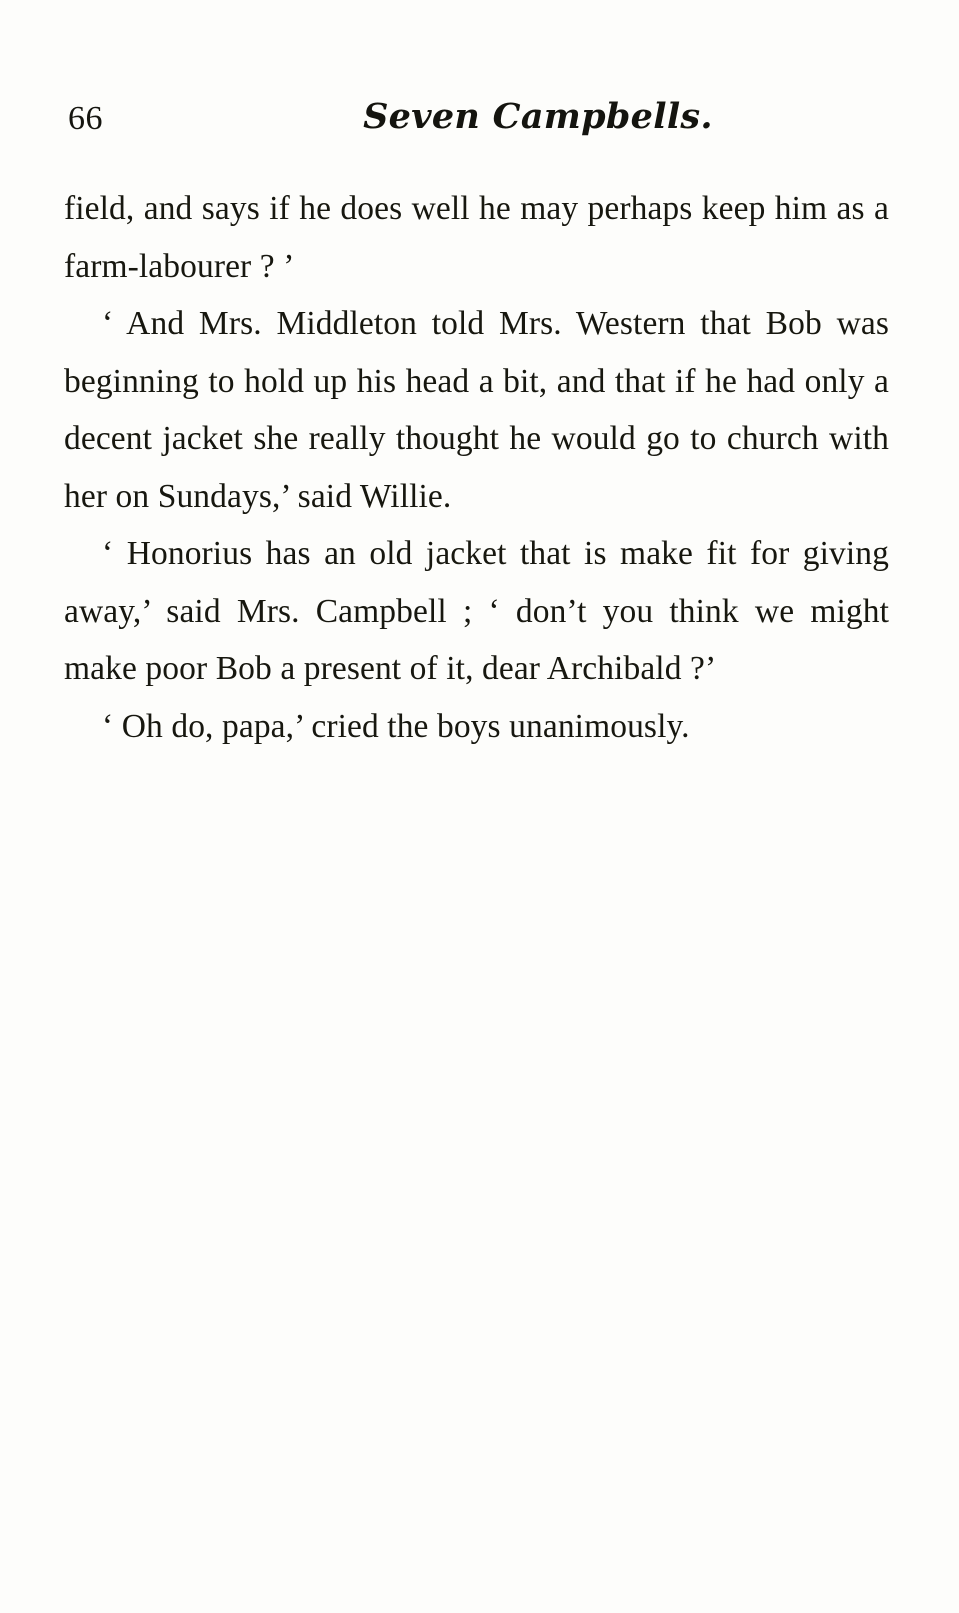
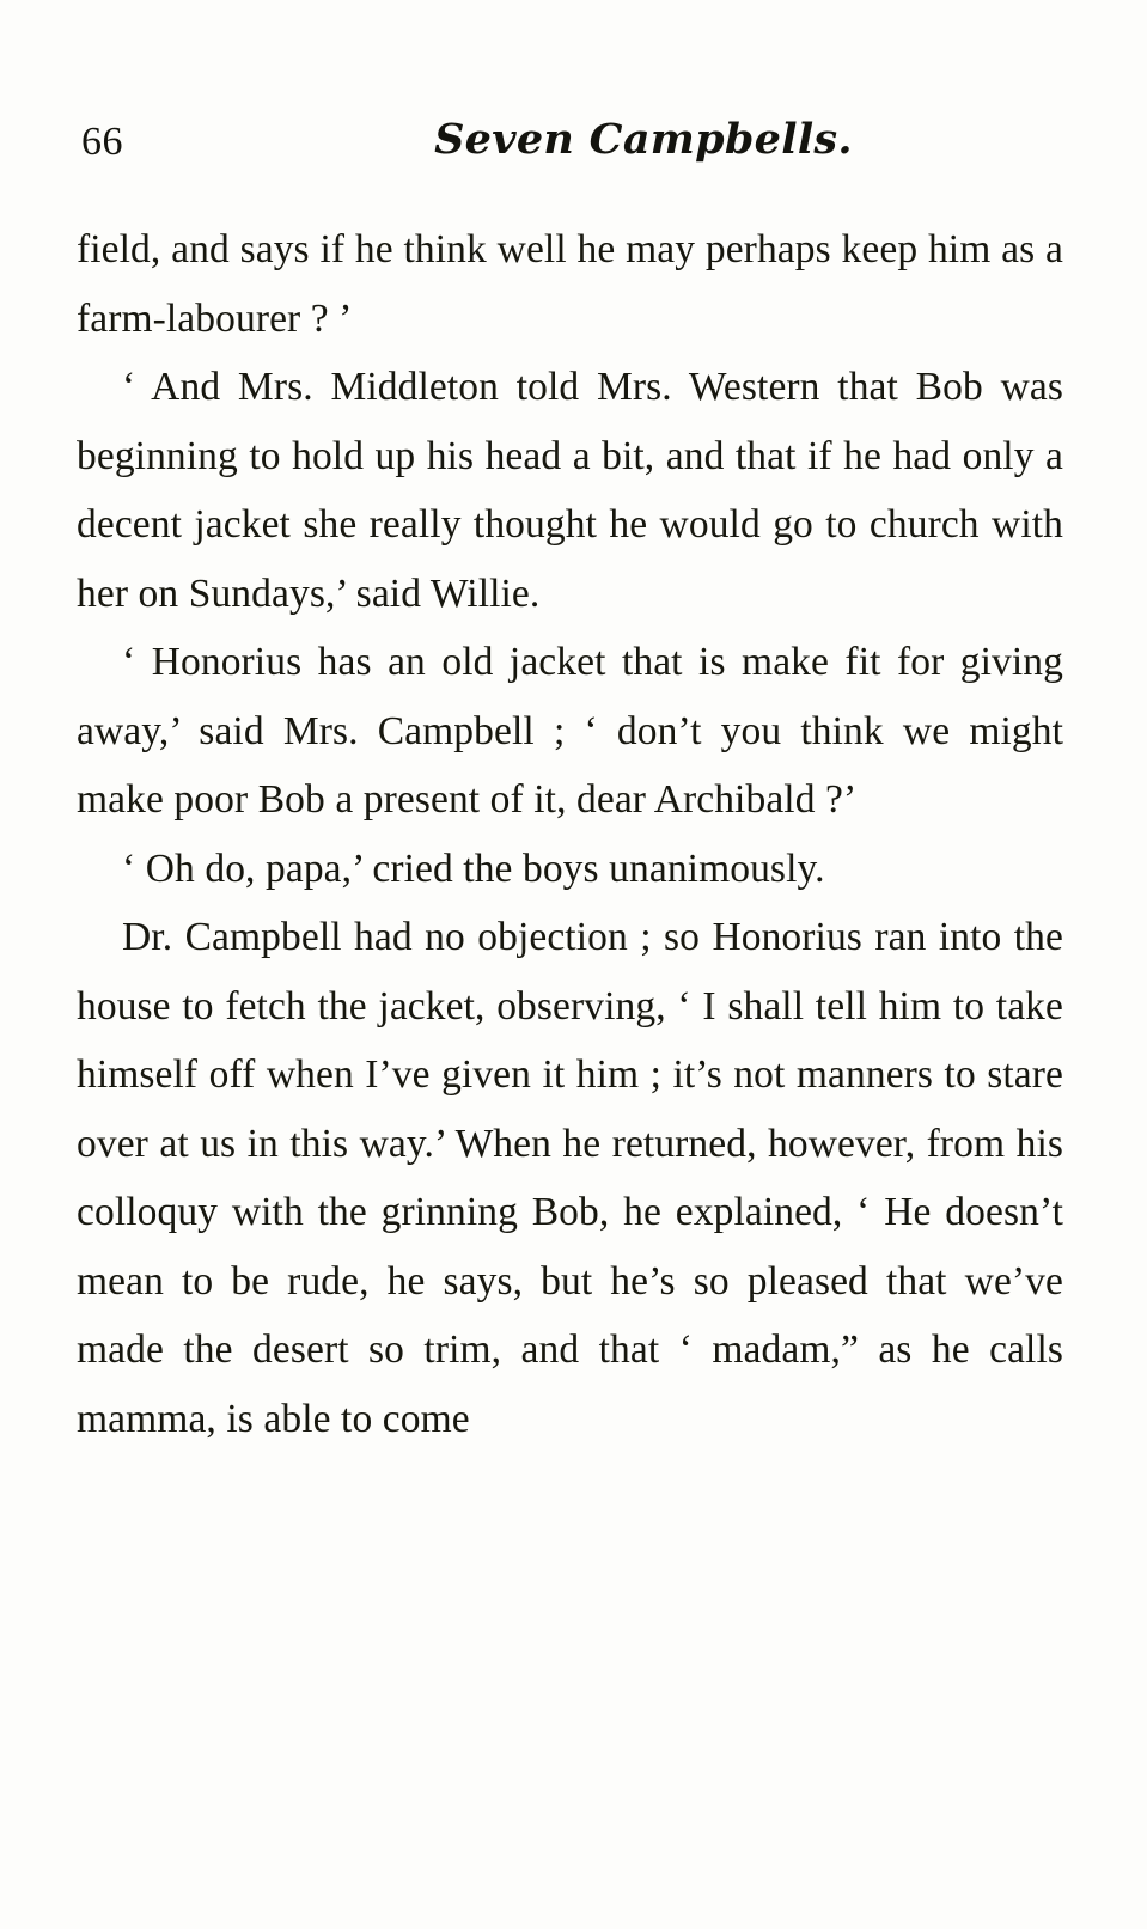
  66
  Seven Campbells.
- field, and says if he does well he may perhaps keep him as a farm-labourer ? ’
+ field, and says if he think well he may perhaps keep him as a farm-labourer ? ’
  ‘ And Mrs. Middleton told Mrs. Western that Bob was beginning to hold up his head a bit, and that if he had only a decent jacket she really thought he would go to church with her on Sundays,’ said Willie.
  ‘ Honorius has an old jacket that is make fit for giving away,’ said Mrs. Campbell ; ‘ don’t you think we might make poor Bob a present of it, dear Archibald ?’
  ‘ Oh do, papa,’ cried the boys unanimously.
+ Dr. Campbell had no objection ; so Honorius ran into the house to fetch the jacket, observing, ‘ I shall tell him to take himself off when I’ve given it him ; it’s not manners to stare over at us in this way.’ When he returned, however, from his colloquy with the grinning Bob, he explained, ‘ He doesn’t mean to be rude, he says, but he’s so pleased that we’ve made the desert so trim, and that ‘ madam,” as he calls mamma, is able to come
